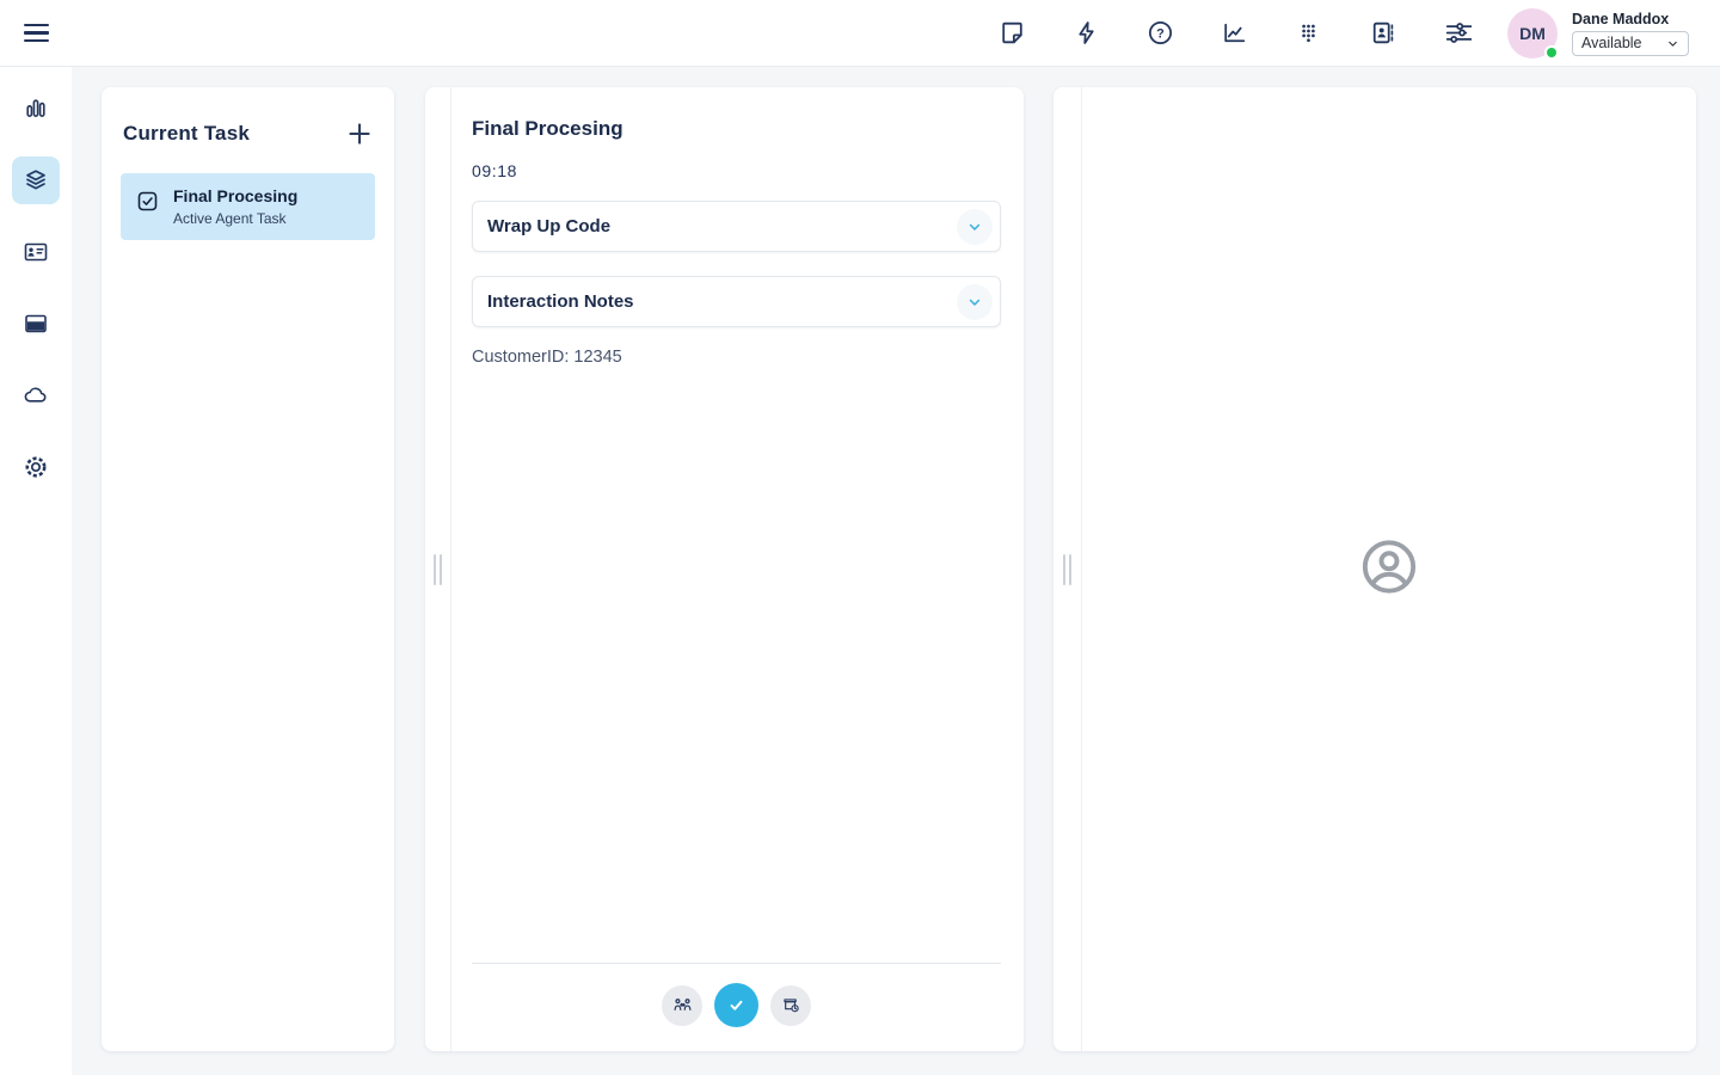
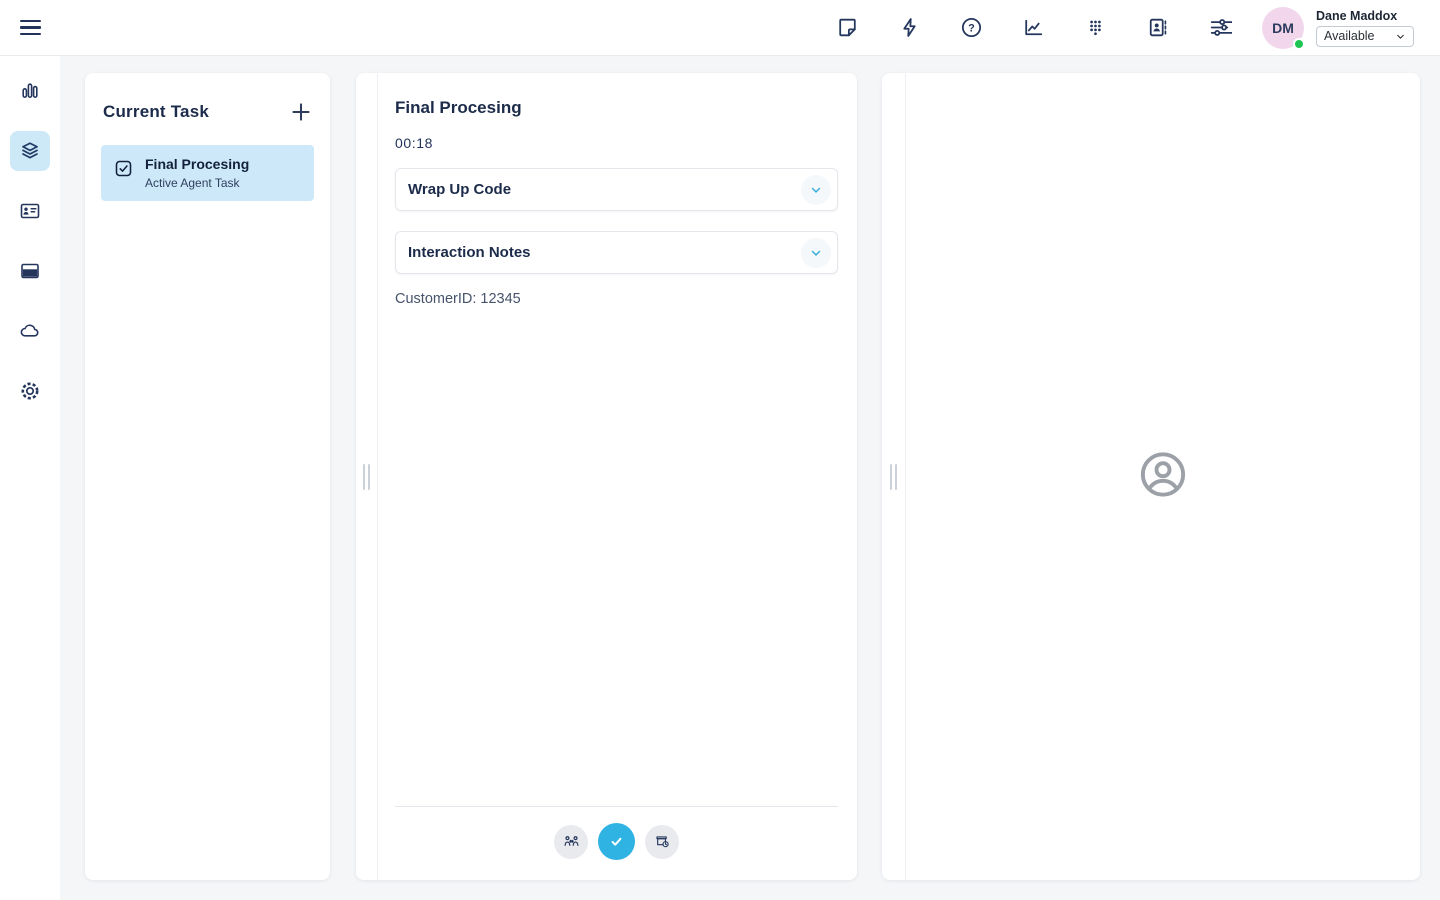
  ?
  DM
  Dane Maddox
  Available
  Current Task
  Final Procesing
  Active Agent Task
  Final Procesing
- 09:18
+ 00:18
  Wrap Up Code
  Interaction Notes
  CustomerID: 12345
